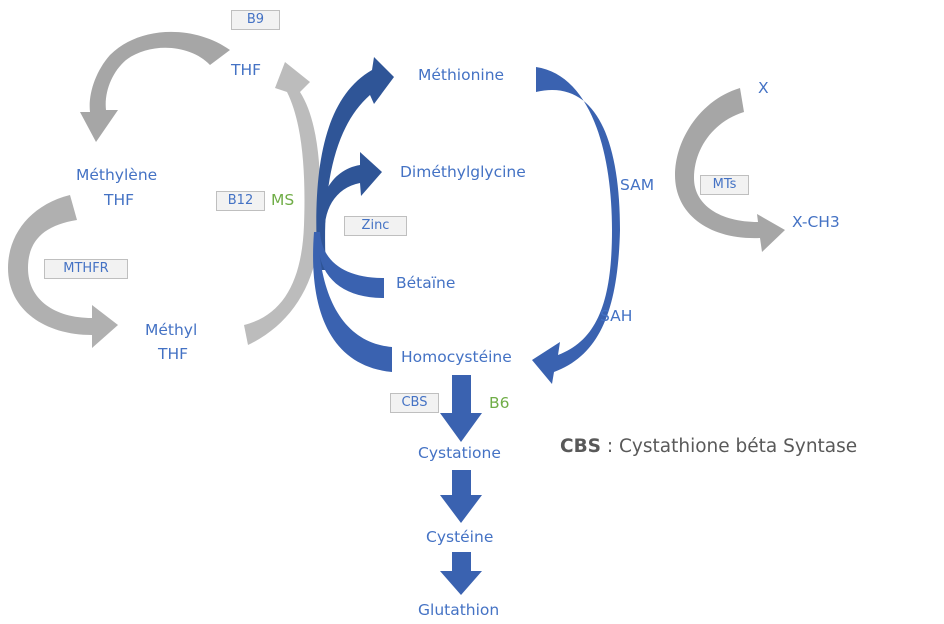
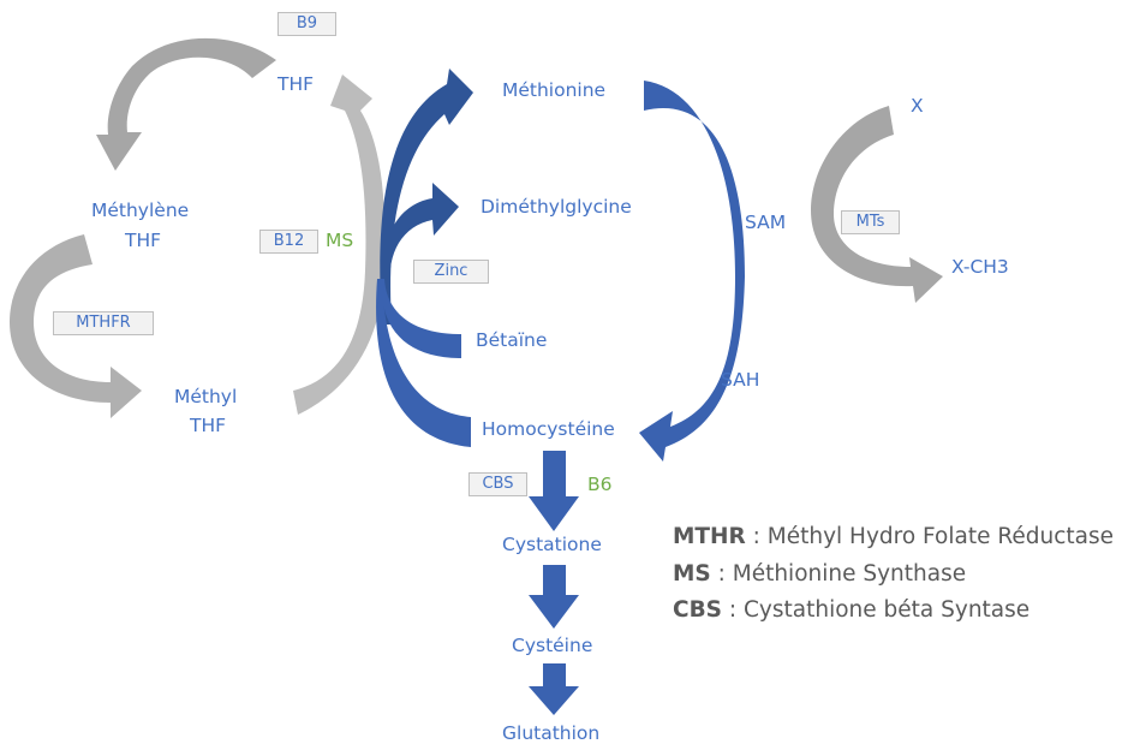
  THF
  Méthylène
  THF
  Méthyl
  THF
  Méthionine
  Diméthylglycine
  Bétaïne
  Homocystéine
  Cystatione
  Cystéine
  Glutathion
  SAM
  SAH
  X
  X-CH3
  MS
  B6
  B9
  B12
  MTHFR
  Zinc
  CBS
  MTs
+ MTHR : Méthyl Hydro Folate Réductase
+ MS : Méthionine Synthase
  CBS : Cystathione béta Syntase
